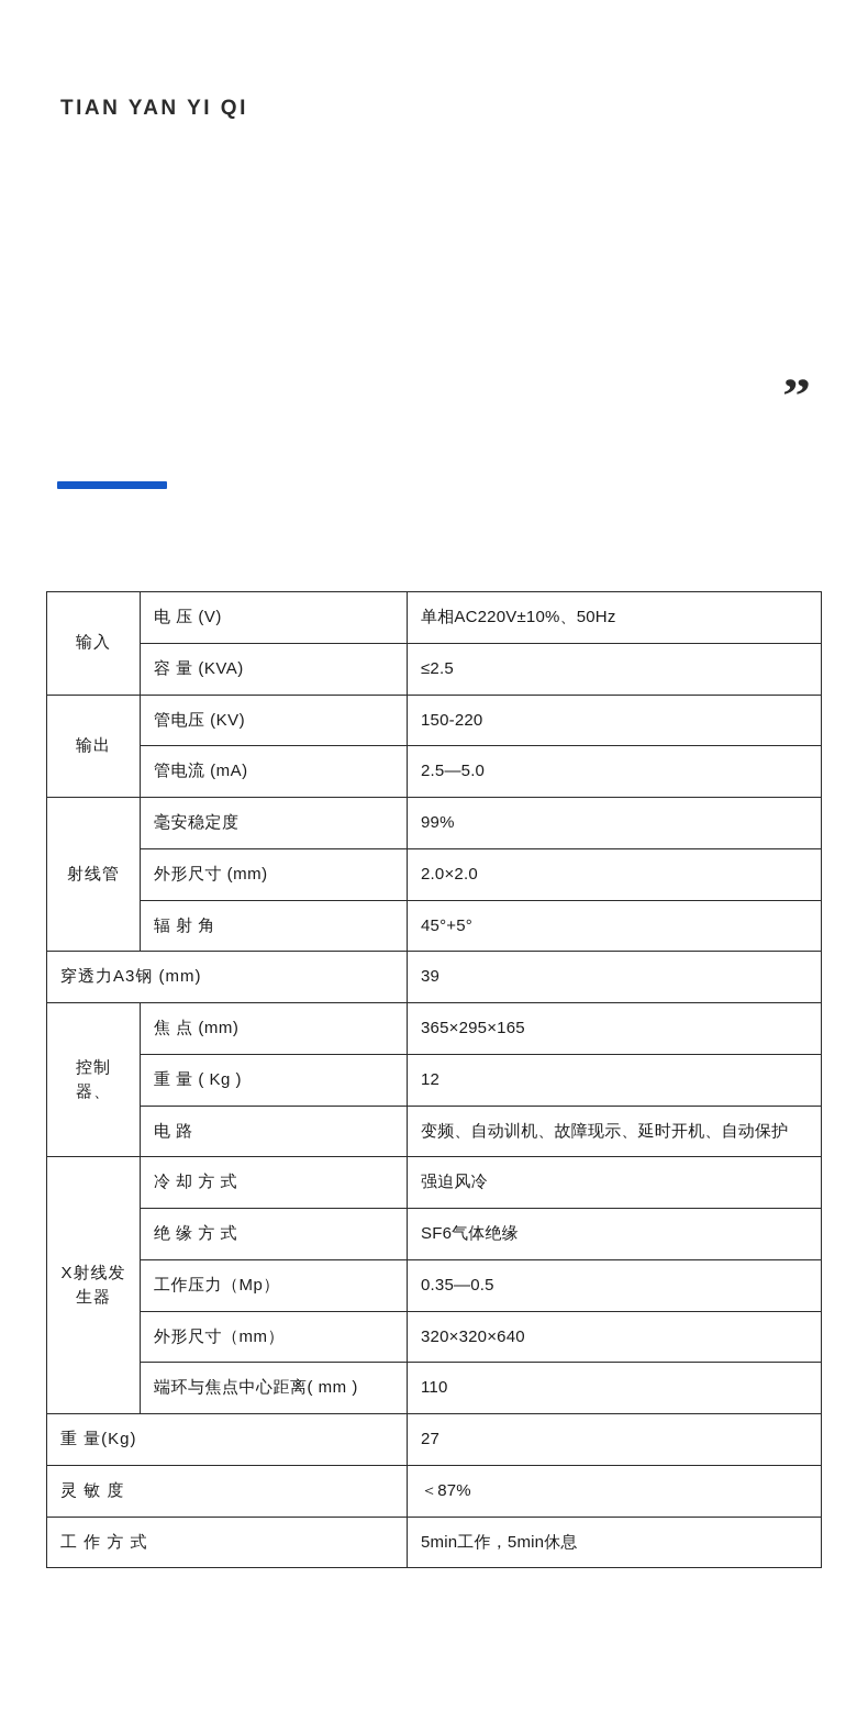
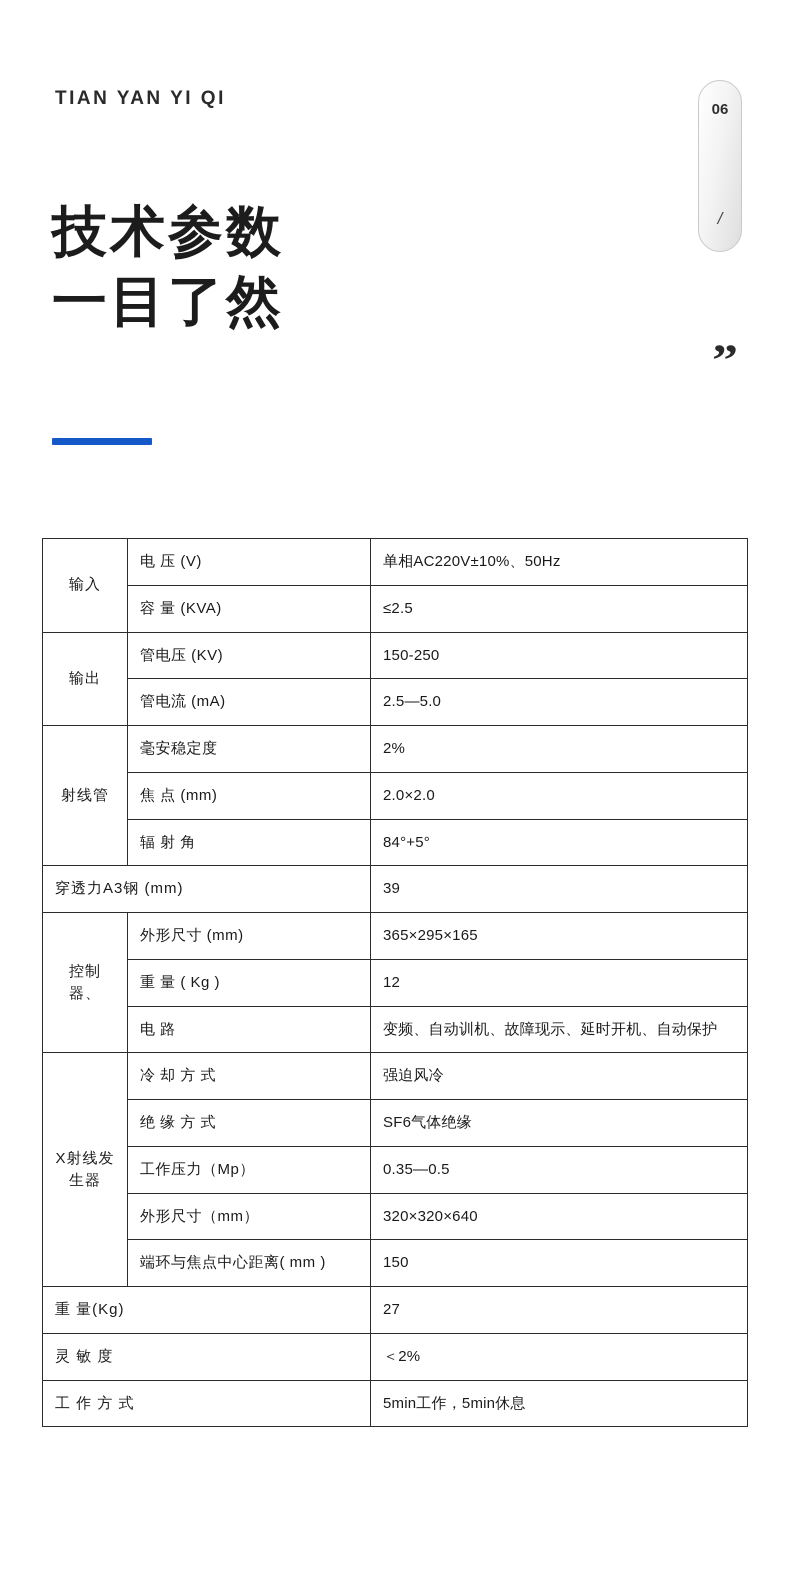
  TIAN YAN YI QI
+ 技术参数
+ 一目了然
+ 06
+ /
  ”
  输入	电 压 (V)	单相AC220V±10%、50Hz
  容 量 (KVA)	≤2.5
- 输出	管电压 (KV)	150-220
+ 输出	管电压 (KV)	150-250
  管电流 (mA)	2.5—5.0
- 射线管	毫安稳定度	99%
+ 射线管	毫安稳定度	2%
- 外形尺寸 (mm)	2.0×2.0
+ 焦 点 (mm)	2.0×2.0
- 辐 射 角	45°+5°
+ 辐 射 角	84°+5°
  穿透力A3钢 (mm)	39
- 控制器、	焦 点 (mm)	365×295×165
+ 控制器、	外形尺寸 (mm)	365×295×165
  重 量 ( Kg )	12
  电 路	变频、自动训机、故障现示、延时开机、自动保护
  X射线发生器	冷 却 方 式	强迫风冷
  绝 缘 方 式	SF6气体绝缘
  工作压力（Mp）	0.35—0.5
  外形尺寸（mm）	320×320×640
- 端环与焦点中心距离( mm )	110
+ 端环与焦点中心距离( mm )	150
  重 量(Kg)	27
- 灵 敏 度	＜87%
+ 灵 敏 度	＜2%
  工 作 方 式	5min工作，5min休息
